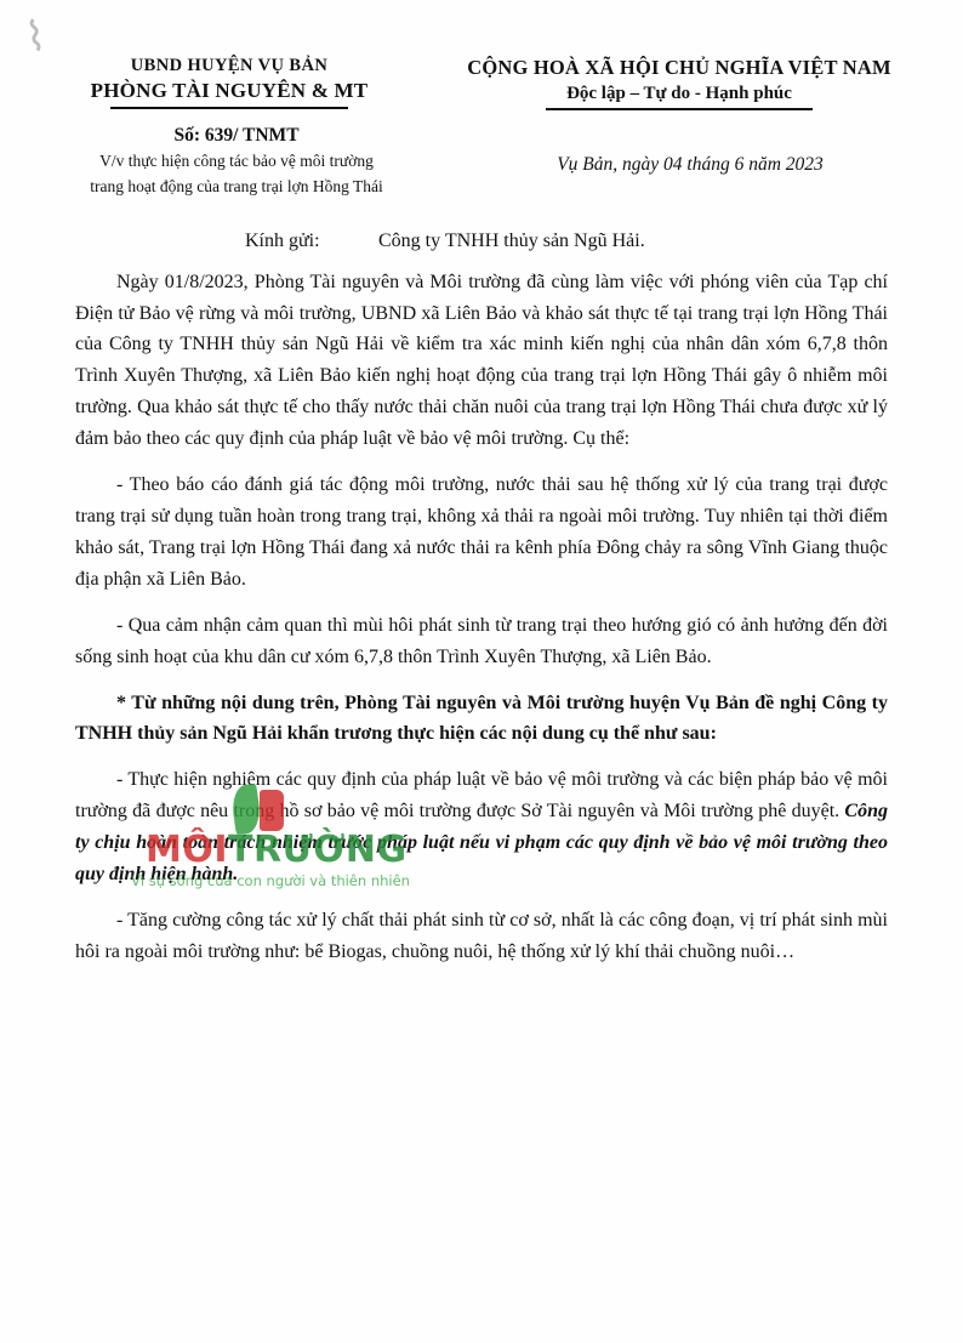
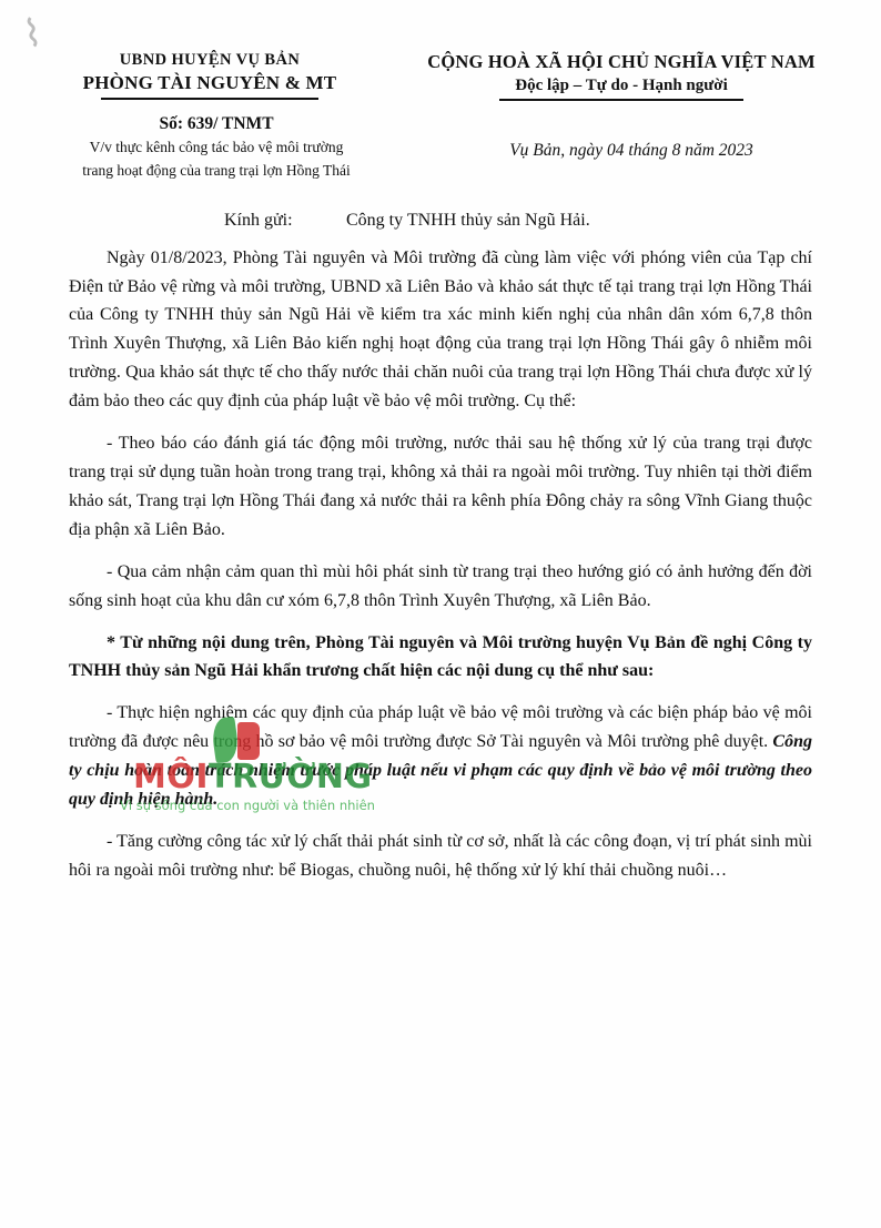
  UBND HUYỆN VỤ BẢN
  PHÒNG TÀI NGUYÊN & MT
  CỘNG HOÀ XÃ HỘI CHỦ NGHĨA VIỆT NAM
- Độc lập – Tự do - Hạnh phúc
+ Độc lập – Tự do - Hạnh người
  Số: 639/ TNMT
- V/v thực hiện công tác bảo vệ môi trường
+ V/v thực kênh công tác bảo vệ môi trường
  trang hoạt động của trang trại lợn Hồng Thái
- Vụ Bản, ngày 04 tháng 6 năm 2023
+ Vụ Bản, ngày 04 tháng 8 năm 2023
  Kính gửi: Công ty TNHH thủy sản Ngũ Hải.
  Ngày 01/8/2023, Phòng Tài nguyên và Môi trường đã cùng làm việc với phóng viên của Tạp chí Điện tử Bảo vệ rừng và môi trường, UBND xã Liên Bảo và khảo sát thực tế tại trang trại lợn Hồng Thái của Công ty TNHH thủy sản Ngũ Hải về kiểm tra xác minh kiến nghị của nhân dân xóm 6,7,8 thôn Trình Xuyên Thượng, xã Liên Bảo kiến nghị hoạt động của trang trại lợn Hồng Thái gây ô nhiễm môi trường. Qua khảo sát thực tế cho thấy nước thải chăn nuôi của trang trại lợn Hồng Thái chưa được xử lý đảm bảo theo các quy định của pháp luật về bảo vệ môi trường. Cụ thể:
  - Theo báo cáo đánh giá tác động môi trường, nước thải sau hệ thống xử lý của trang trại được trang trại sử dụng tuần hoàn trong trang trại, không xả thải ra ngoài môi trường. Tuy nhiên tại thời điểm khảo sát, Trang trại lợn Hồng Thái đang xả nước thải ra kênh phía Đông chảy ra sông Vĩnh Giang thuộc địa phận xã Liên Bảo.
  - Qua cảm nhận cảm quan thì mùi hôi phát sinh từ trang trại theo hướng gió có ảnh hưởng đến đời sống sinh hoạt của khu dân cư xóm 6,7,8 thôn Trình Xuyên Thượng, xã Liên Bảo.
- * Từ những nội dung trên, Phòng Tài nguyên và Môi trường huyện Vụ Bản đề nghị Công ty TNHH thủy sản Ngũ Hải khẩn trương thực hiện các nội dung cụ thể như sau:
+ * Từ những nội dung trên, Phòng Tài nguyên và Môi trường huyện Vụ Bản đề nghị Công ty TNHH thủy sản Ngũ Hải khẩn trương chất hiện các nội dung cụ thể như sau:
  - Thực hiện nghiêm các quy định của pháp luật về bảo vệ môi trường và các biện pháp bảo vệ môi trường đã được nêu trong hồ sơ bảo vệ môi trường được Sở Tài nguyên và Môi trường phê duyệt. Công ty chịu hoàn toàn trách nhiệm trước pháp luật nếu vi phạm các quy định về bảo vệ môi trường theo quy định hiện hành.
  - Tăng cường công tác xử lý chất thải phát sinh từ cơ sở, nhất là các công đoạn, vị trí phát sinh mùi hôi ra ngoài môi trường như: bể Biogas, chuồng nuôi, hệ thống xử lý khí thải chuồng nuôi…
  MÔITRƯỜNG
  Vì sự sống của con người và thiên nhiên
